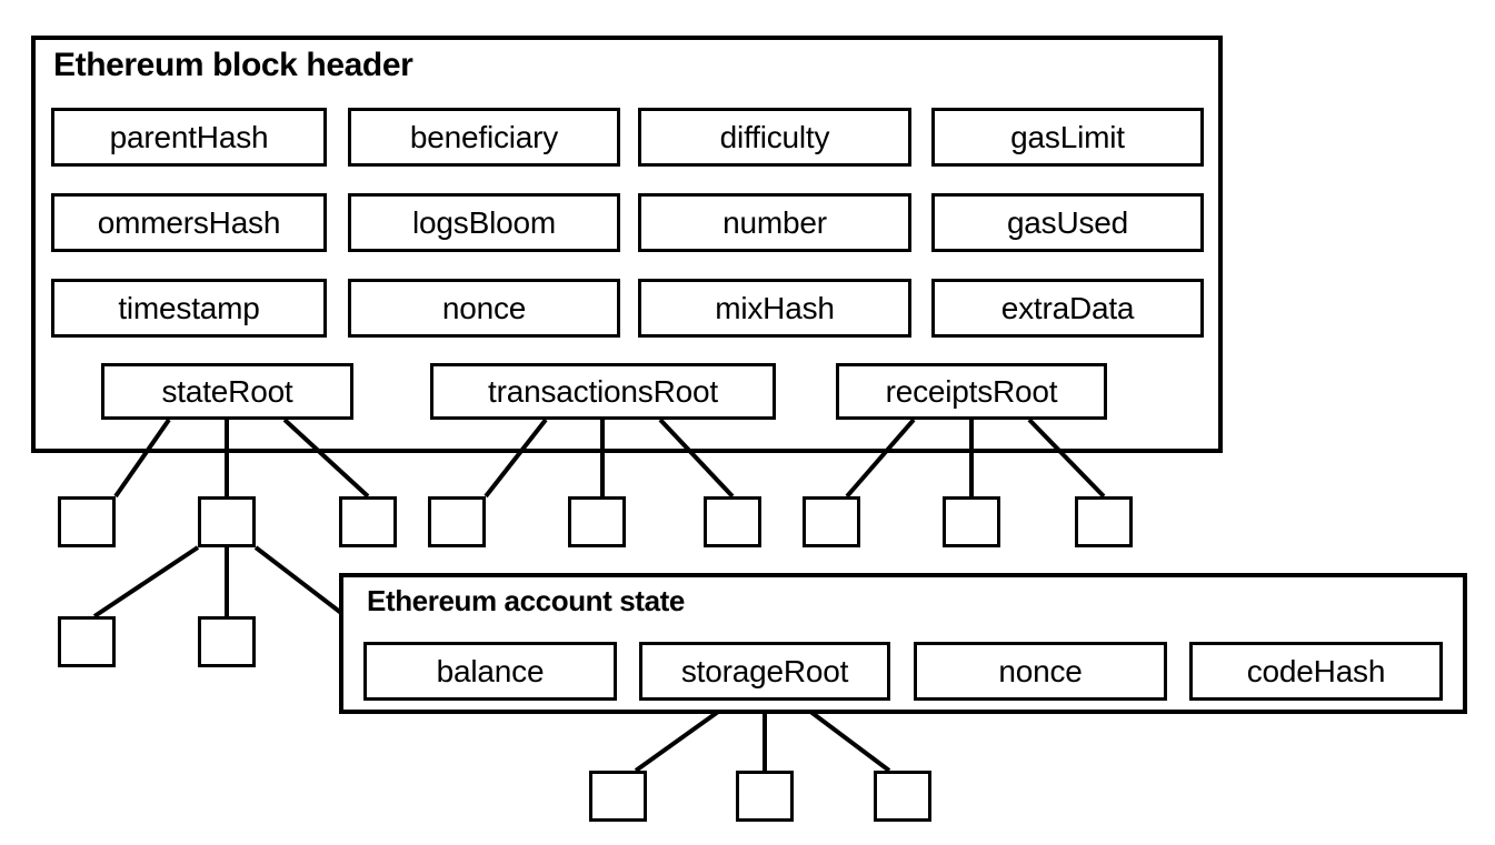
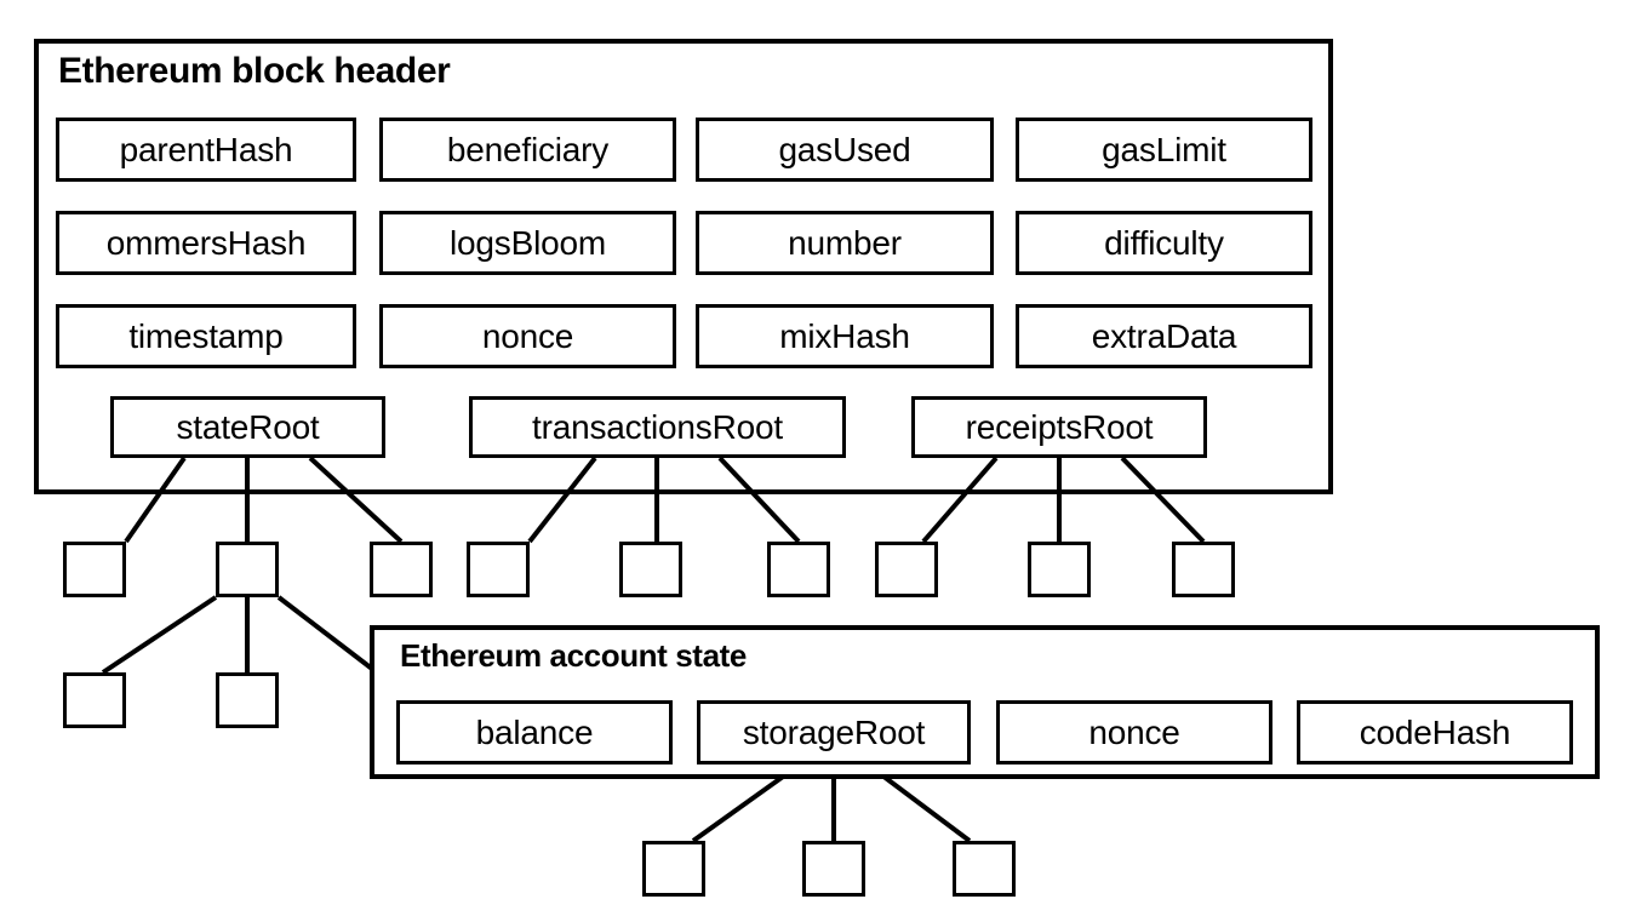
  Ethereum block header
  parentHash
  beneficiary
- difficulty
+ gasUsed
  gasLimit
  ommersHash
  logsBloom
  number
- gasUsed
+ difficulty
  timestamp
  nonce
  mixHash
  extraData
  stateRoot
  transactionsRoot
  receiptsRoot
  Ethereum account state
  balance
  storageRoot
  nonce
  codeHash
